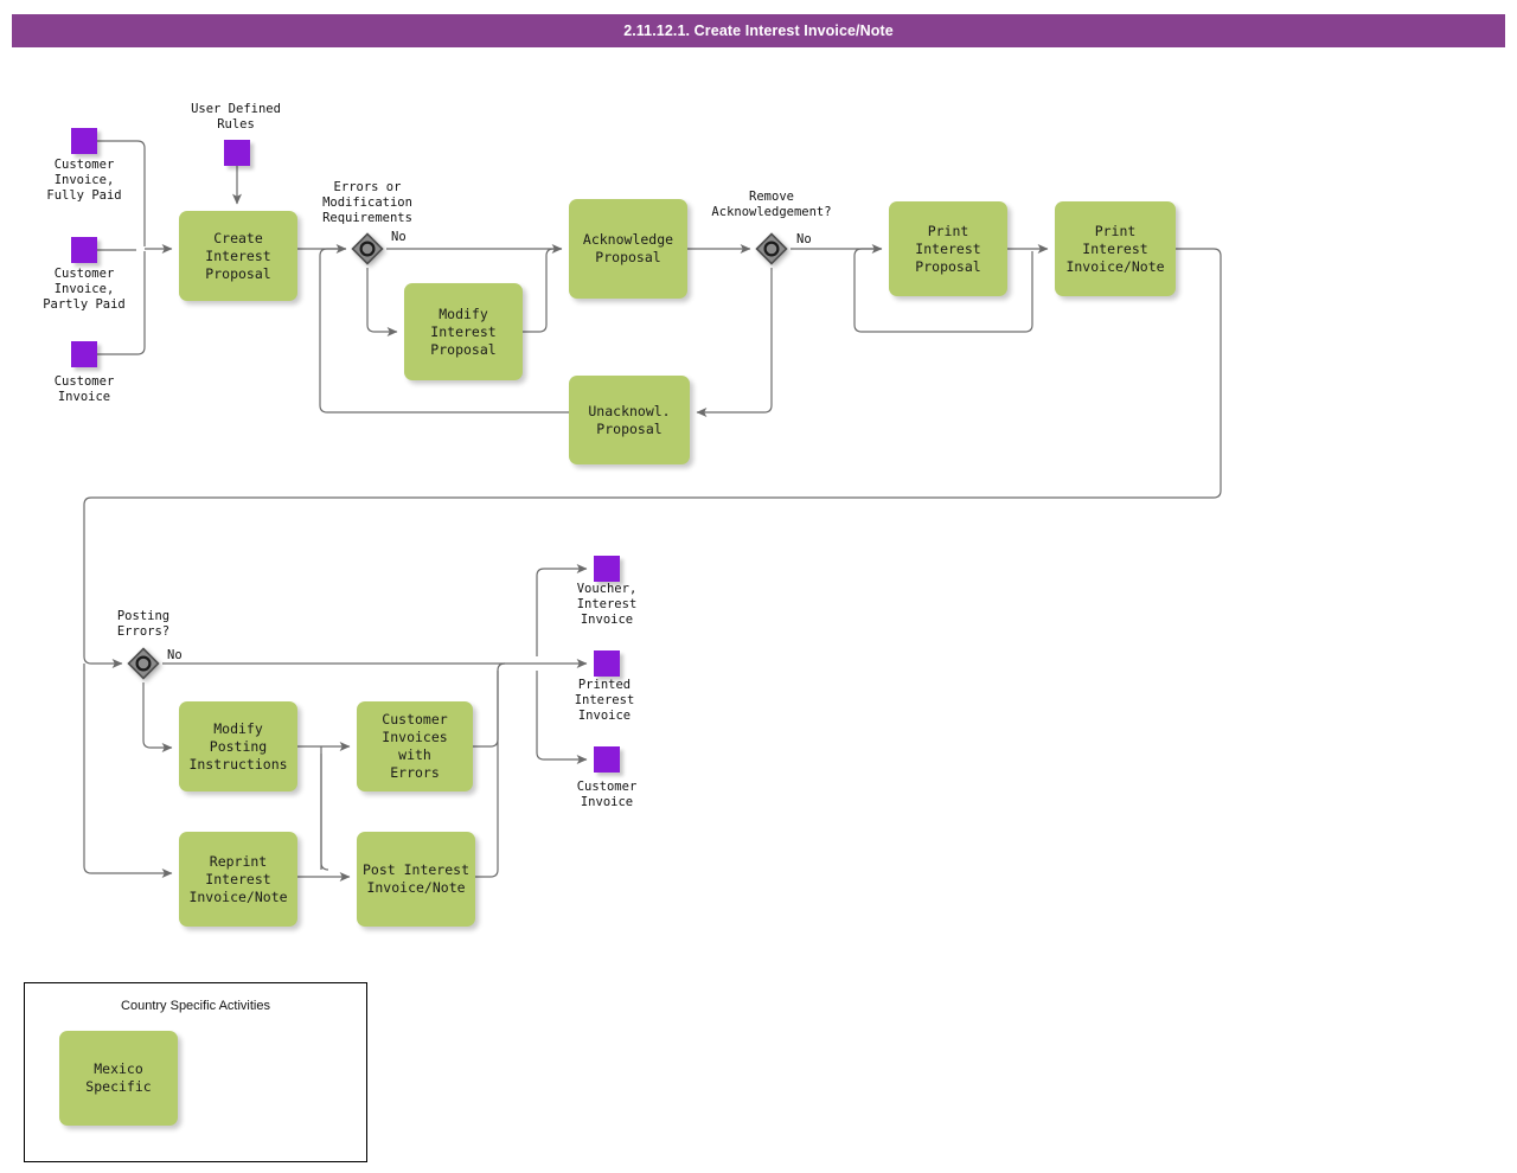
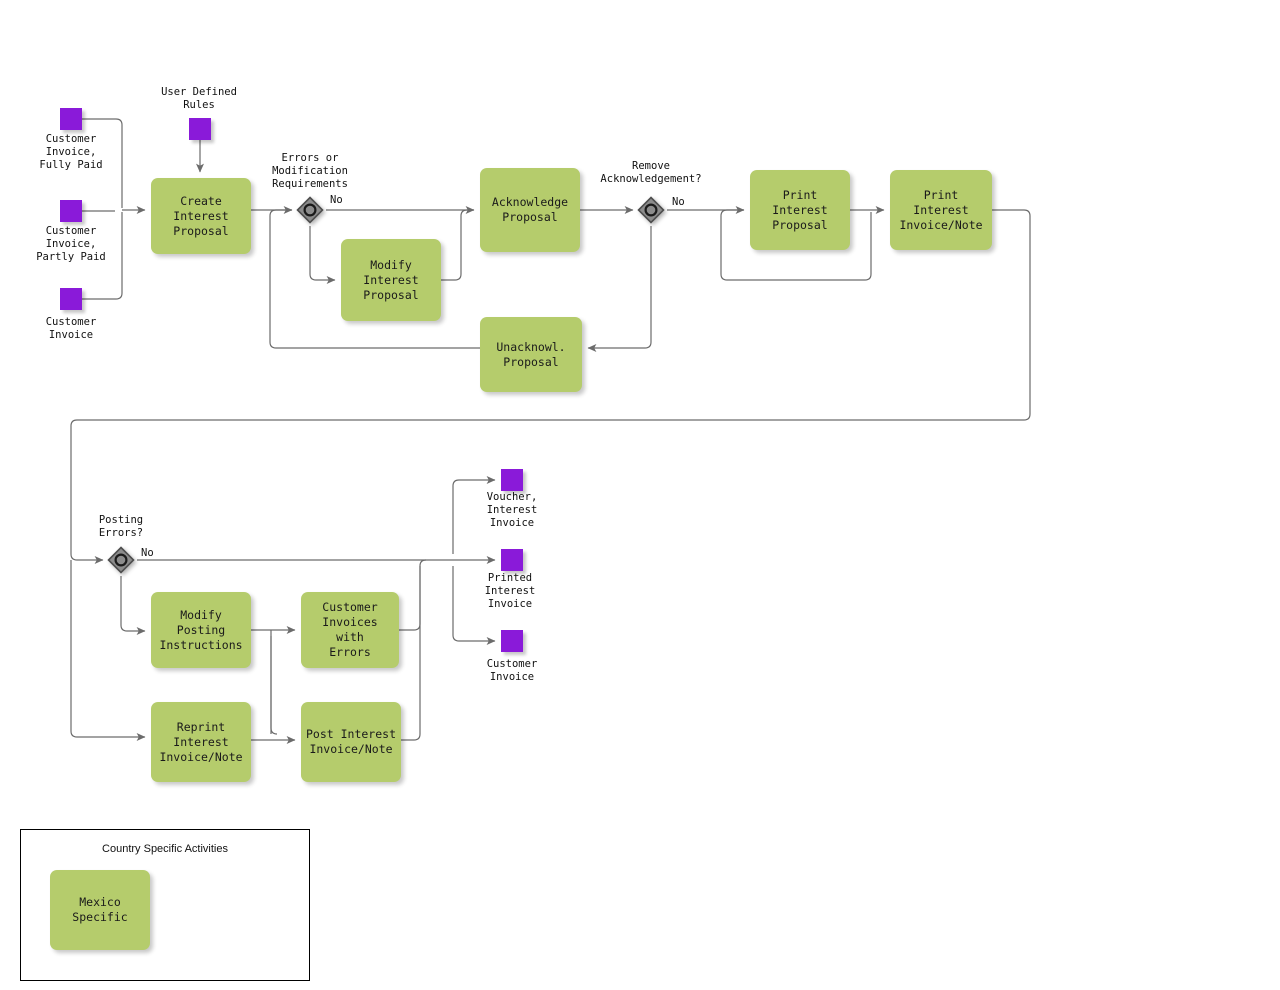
- 2.11.12.1. Create Interest Invoice/Note
  Create Interest
  Proposal
  Modify Interest
  Proposal
  Acknowledge
  Proposal
  Unacknowl.
  Proposal
  Print Interest
  Proposal
  Print Interest
  Invoice/Note
  Modify Posting
  Instructions
  Customer
  Invoices with
  Errors
  Reprint Interest
  Invoice/Note
  Post Interest
  Invoice/Note
  Customer
  Invoice,
  Fully Paid
  Customer
  Invoice,
  Partly Paid
  Customer
  Invoice
  User Defined
  Rules
  Voucher,
  Interest
  Invoice
  Printed
  Interest
  Invoice
  Customer
  Invoice
  Errors or
  Modification
  Requirements
  No
  Remove
  Acknowledgement?
  No
  Posting
  Errors?
  No
  Country Specific Activities
  Mexico Specific
